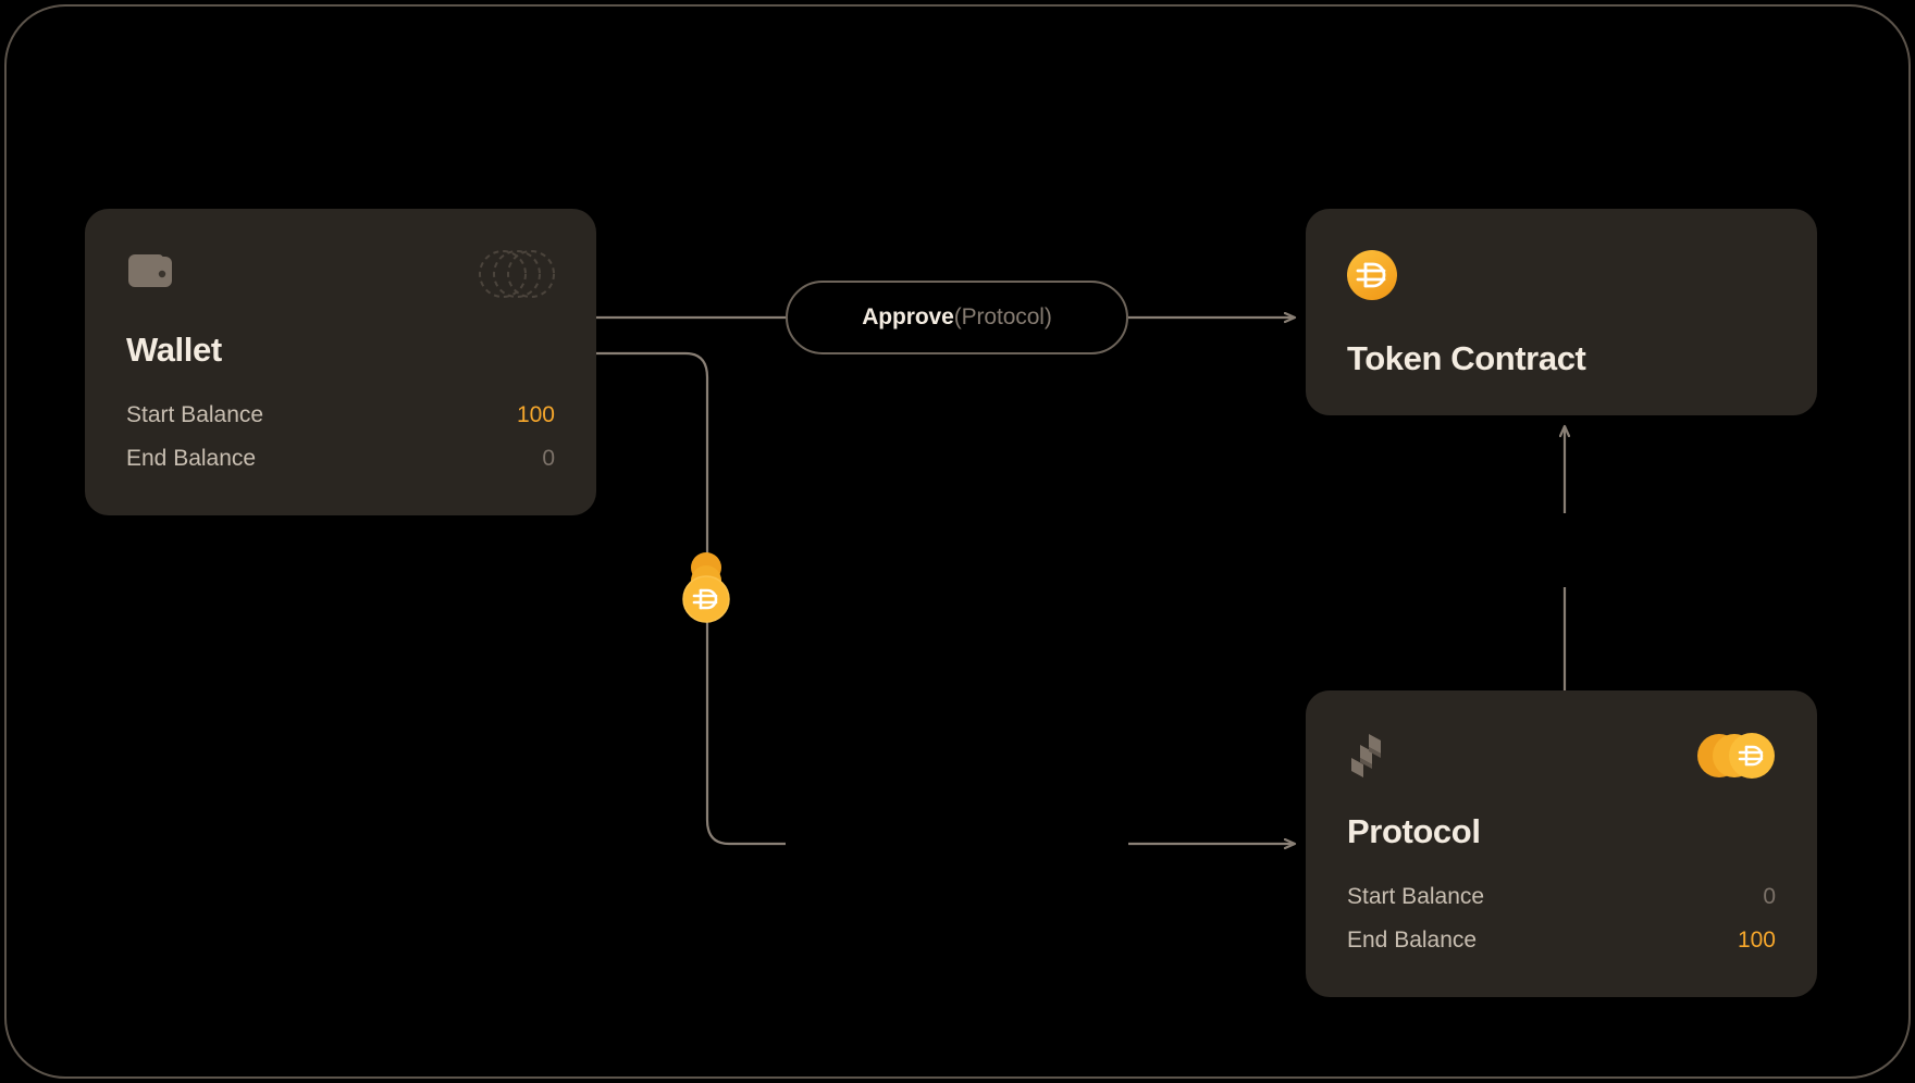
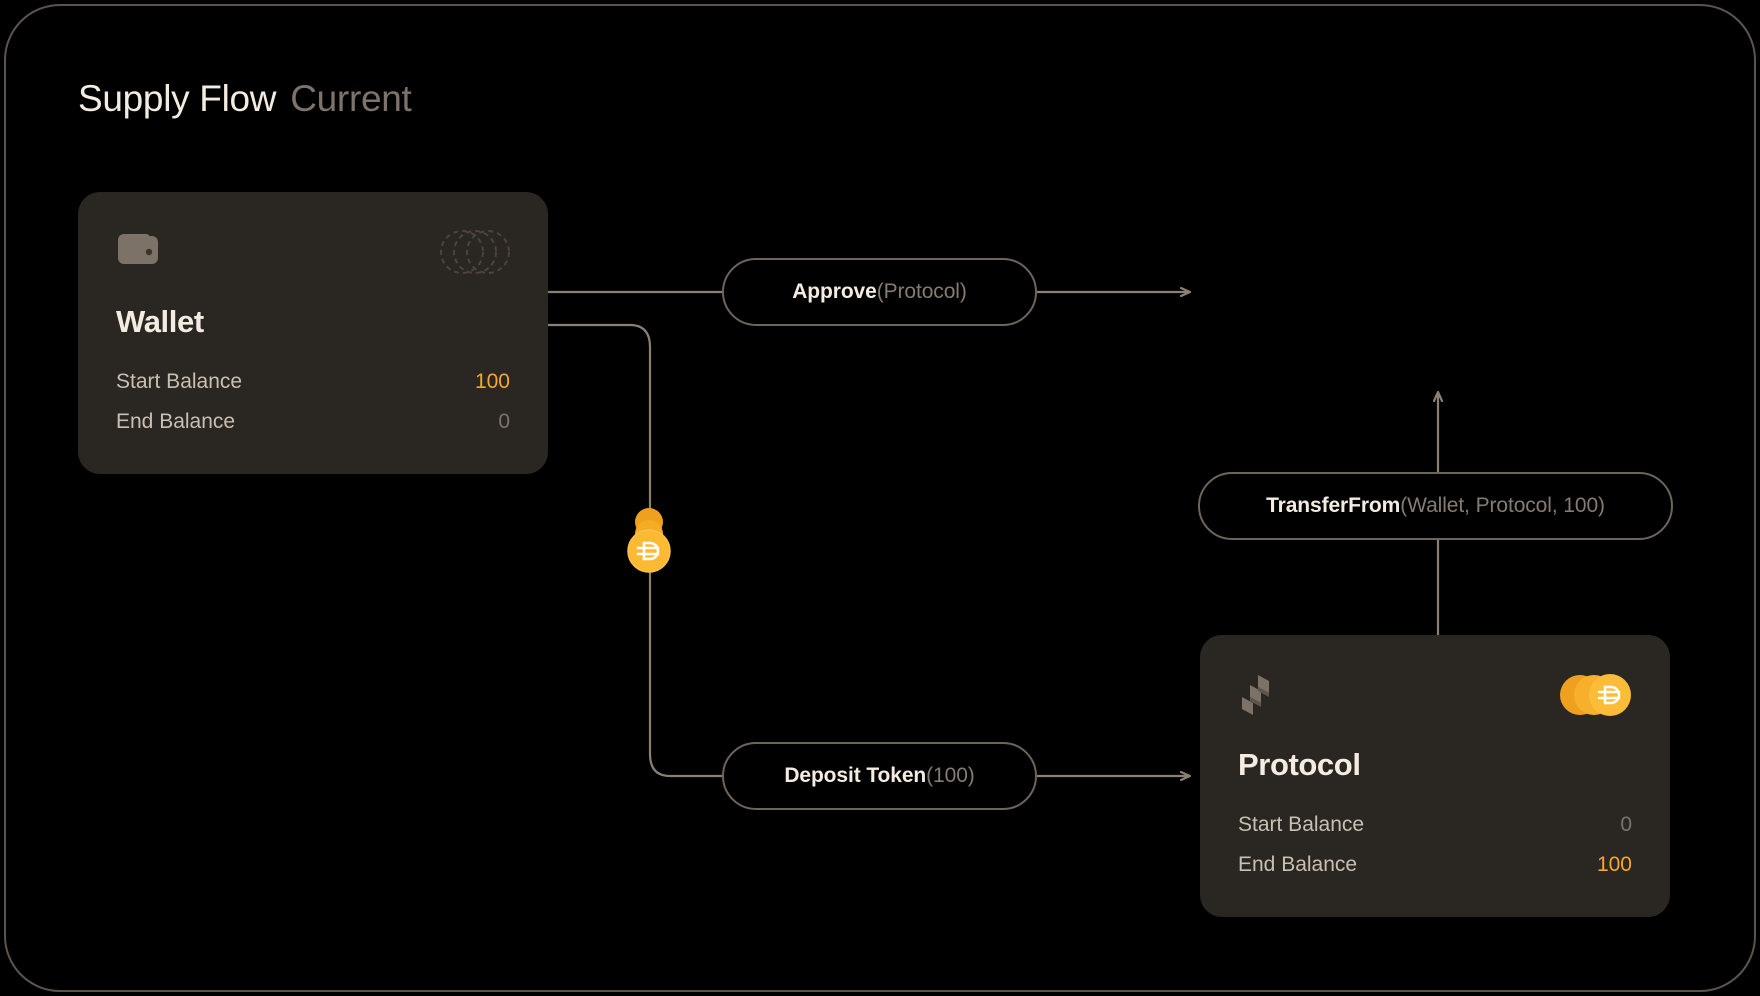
+ Supply Flow Current
  Wallet
  Start Balance
  100
  End Balance
  0
- Token Contract
  Protocol
  Start Balance
  0
  End Balance
  100
  Approve(Protocol)
+ Deposit Token(100)
+ TransferFrom(Wallet, Protocol, 100)
